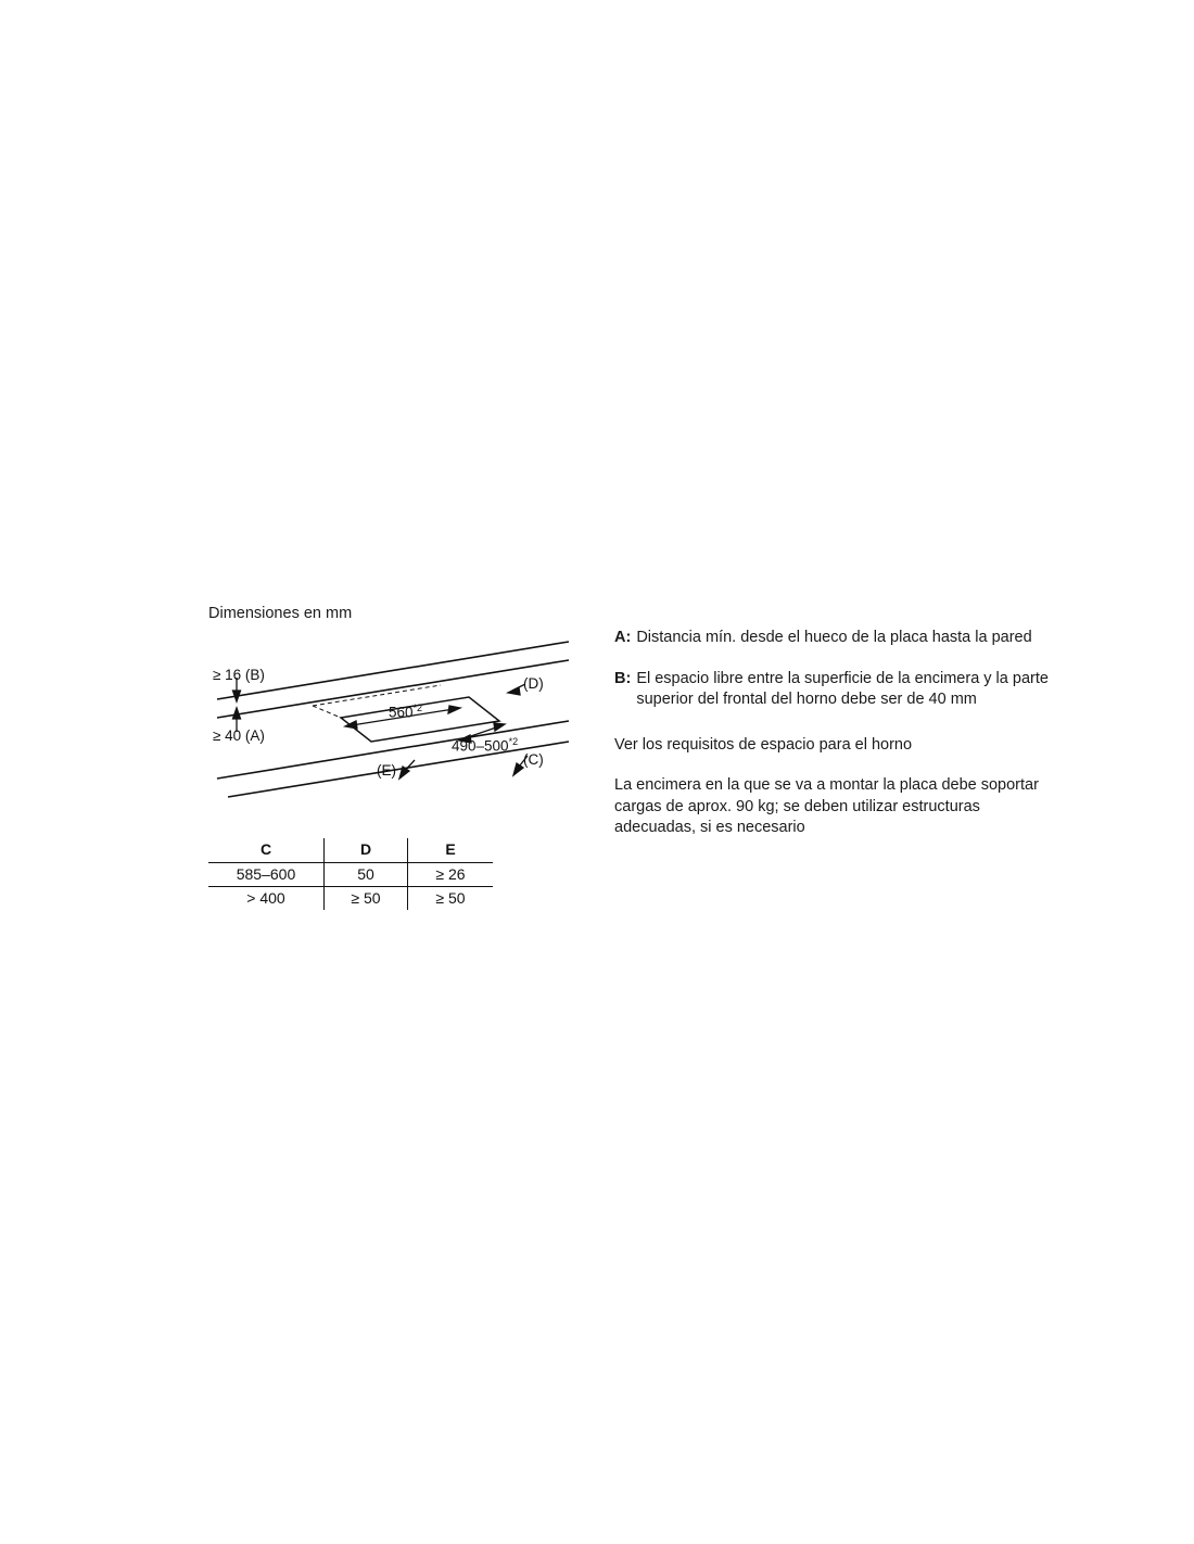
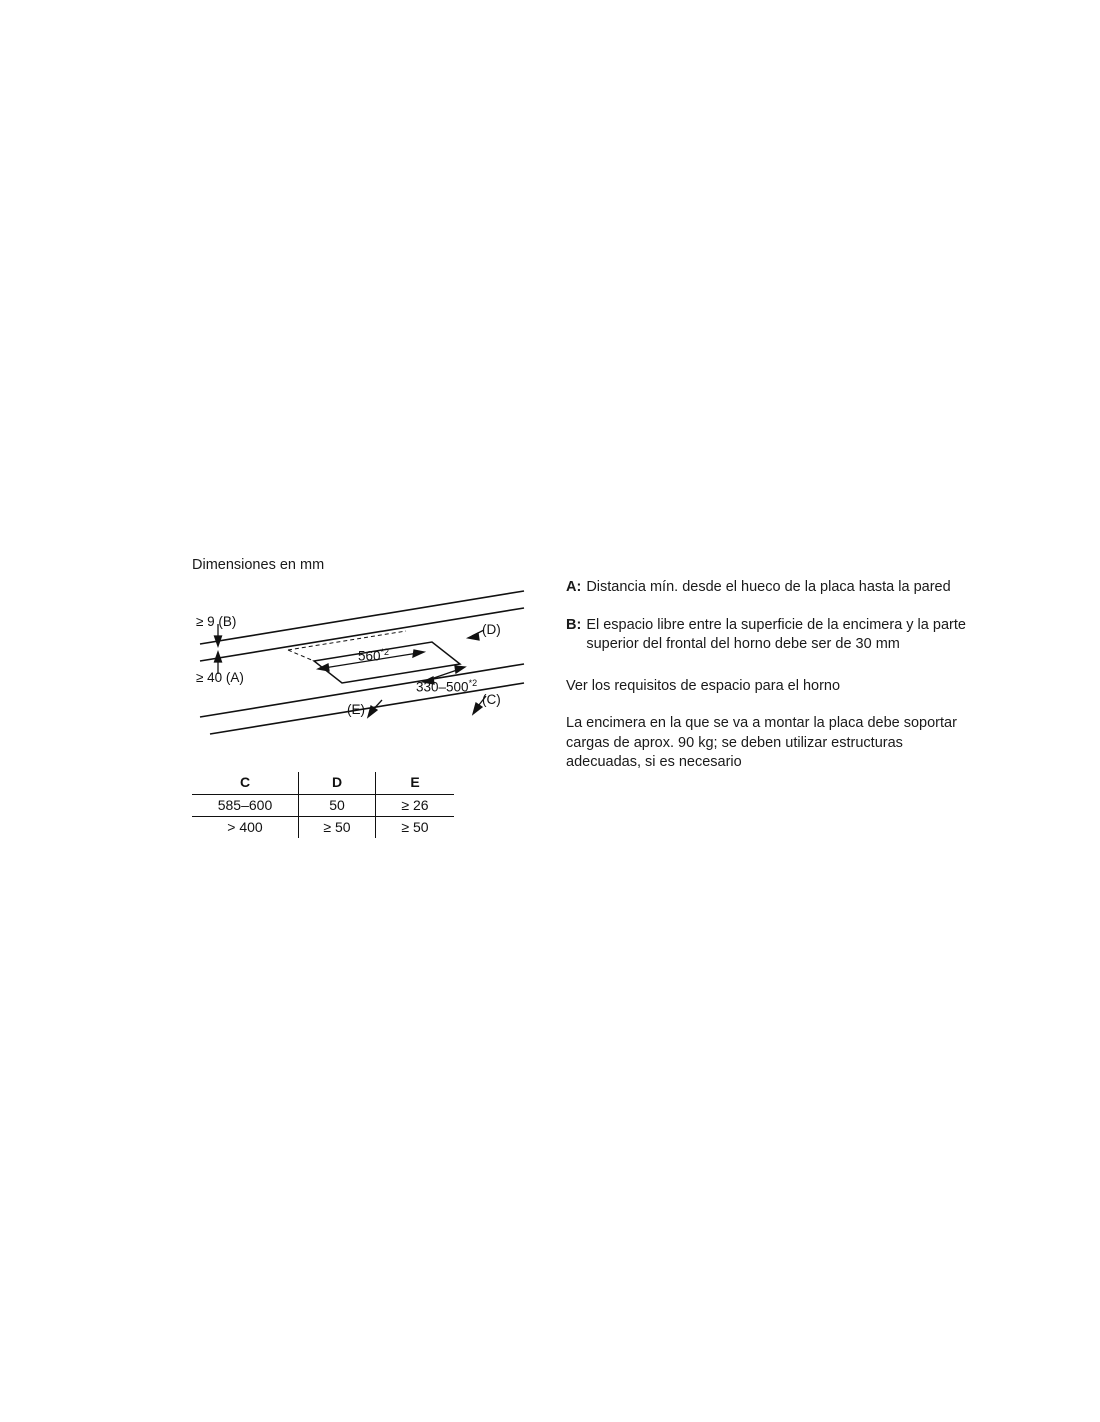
  Dimensiones en mm
- ≥ 16 (B)
+ ≥ 9 (B)
  ≥ 40 (A)
  560*2
- 490–500*2
+ 330–500*2
  (D)
  (C)
  (E)
  C	D	E
  585–600	50	≥ 26
  > 400	≥ 50	≥ 50
  A:
  Distancia mín. desde el hueco de la placa hasta la pared
  B:
- El espacio libre entre la superficie de la encimera y la parte superior del frontal del horno debe ser de 40 mm
+ El espacio libre entre la superficie de la encimera y la parte superior del frontal del horno debe ser de 30 mm
  Ver los requisitos de espacio para el horno
  La encimera en la que se va a montar la placa debe soportar cargas de aprox. 90 kg; se deben utilizar estructuras adecuadas, si es necesario
